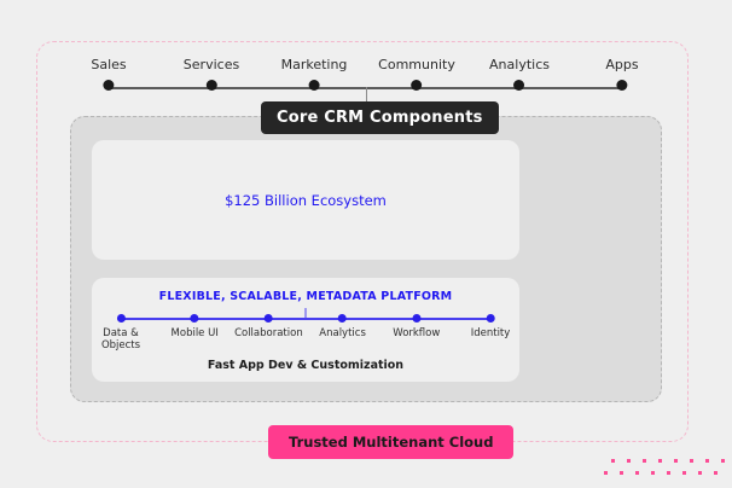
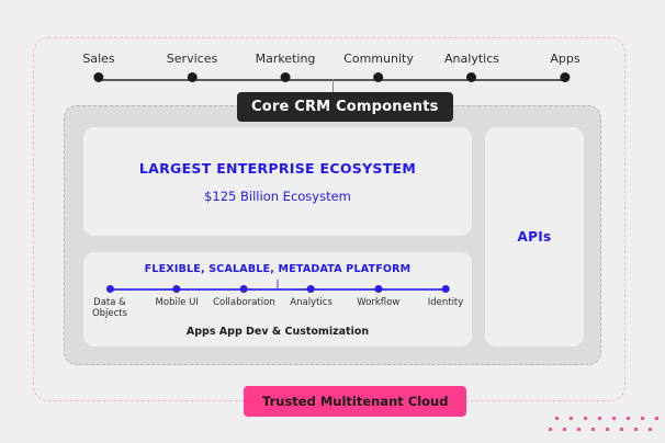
  Sales
  Services
  Marketing
  Community
  Analytics
  Apps
  Core CRM Components
+ LARGEST ENTERPRISE ECOSYSTEM
  $125 Billion Ecosystem
  FLEXIBLE, SCALABLE, METADATA PLATFORM
  Data &
  Objects
  Mobile UI
  Collaboration
  Analytics
  Workflow
  Identity
- Fast App Dev & Customization
+ Apps App Dev & Customization
+ APIs
  Trusted Multitenant Cloud
